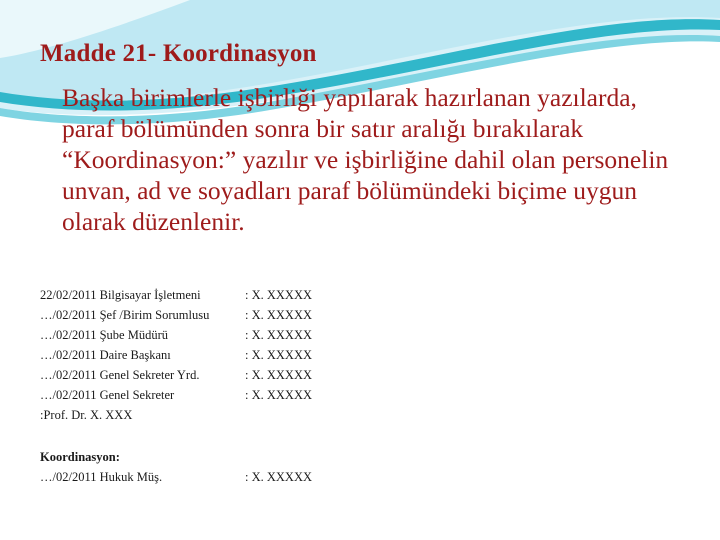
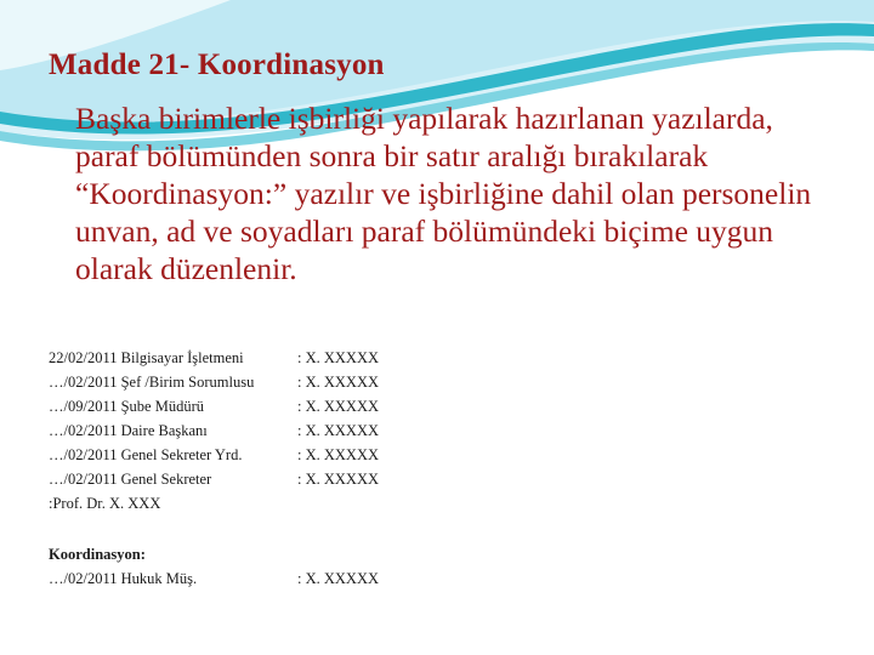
  Madde 21- Koordinasyon
  Başka birimlerle işbirliği yapılarak hazırlanan yazılarda, paraf bölümünden sonra bir satır aralığı bırakılarak “Koordinasyon:” yazılır ve işbirliğine dahil olan personelin unvan, ad ve soyadları paraf bölümündeki biçime uygun olarak düzenlenir.
  22/02/2011 Bilgisayar İşletmeni
  : X. XXXXX
  …/02/2011 Şef /Birim Sorumlusu
  : X. XXXXX
- …/02/2011 Şube Müdürü
+ …/09/2011 Şube Müdürü
  : X. XXXXX
  …/02/2011 Daire Başkanı
  : X. XXXXX
  …/02/2011 Genel Sekreter Yrd.
  : X. XXXXX
  …/02/2011 Genel Sekreter
  : X. XXXXX
  :Prof. Dr. X. XXX
  Koordinasyon:
  …/02/2011 Hukuk Müş.
  : X. XXXXX
